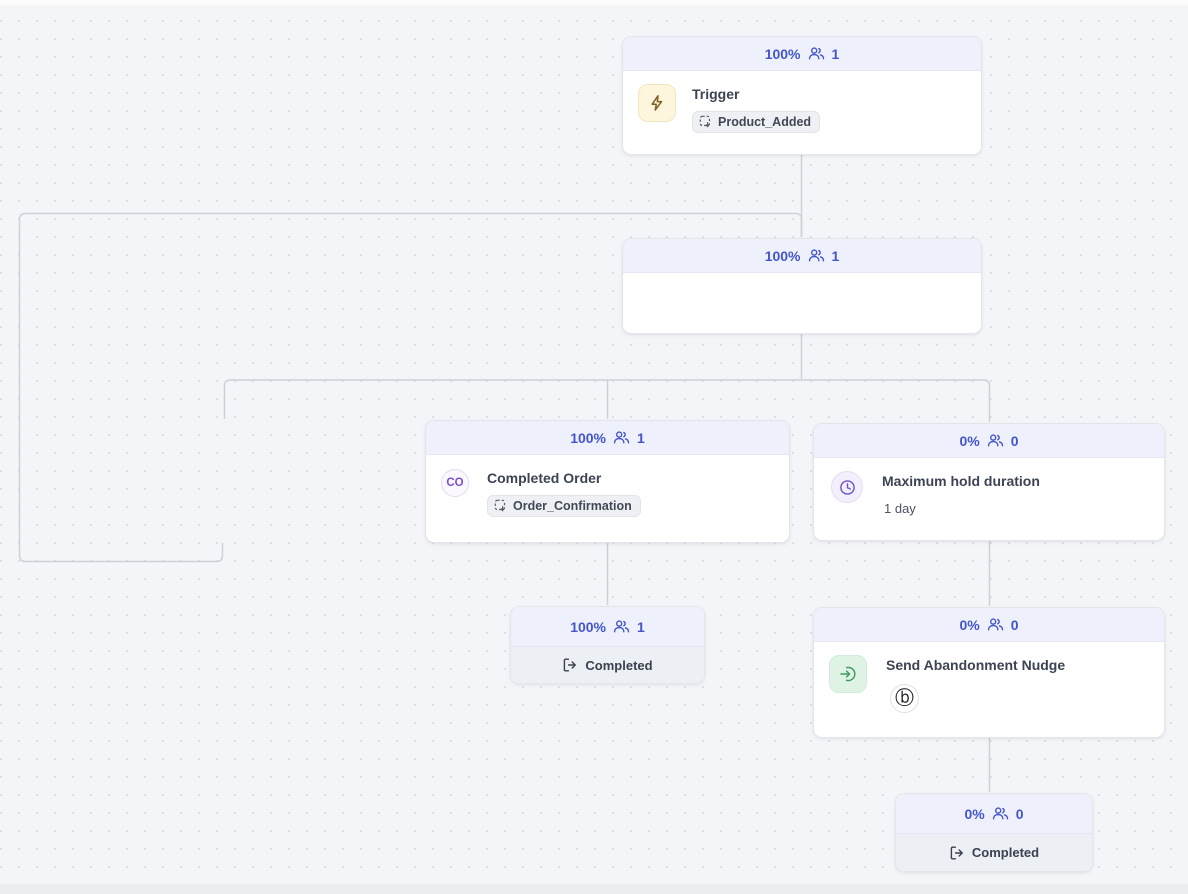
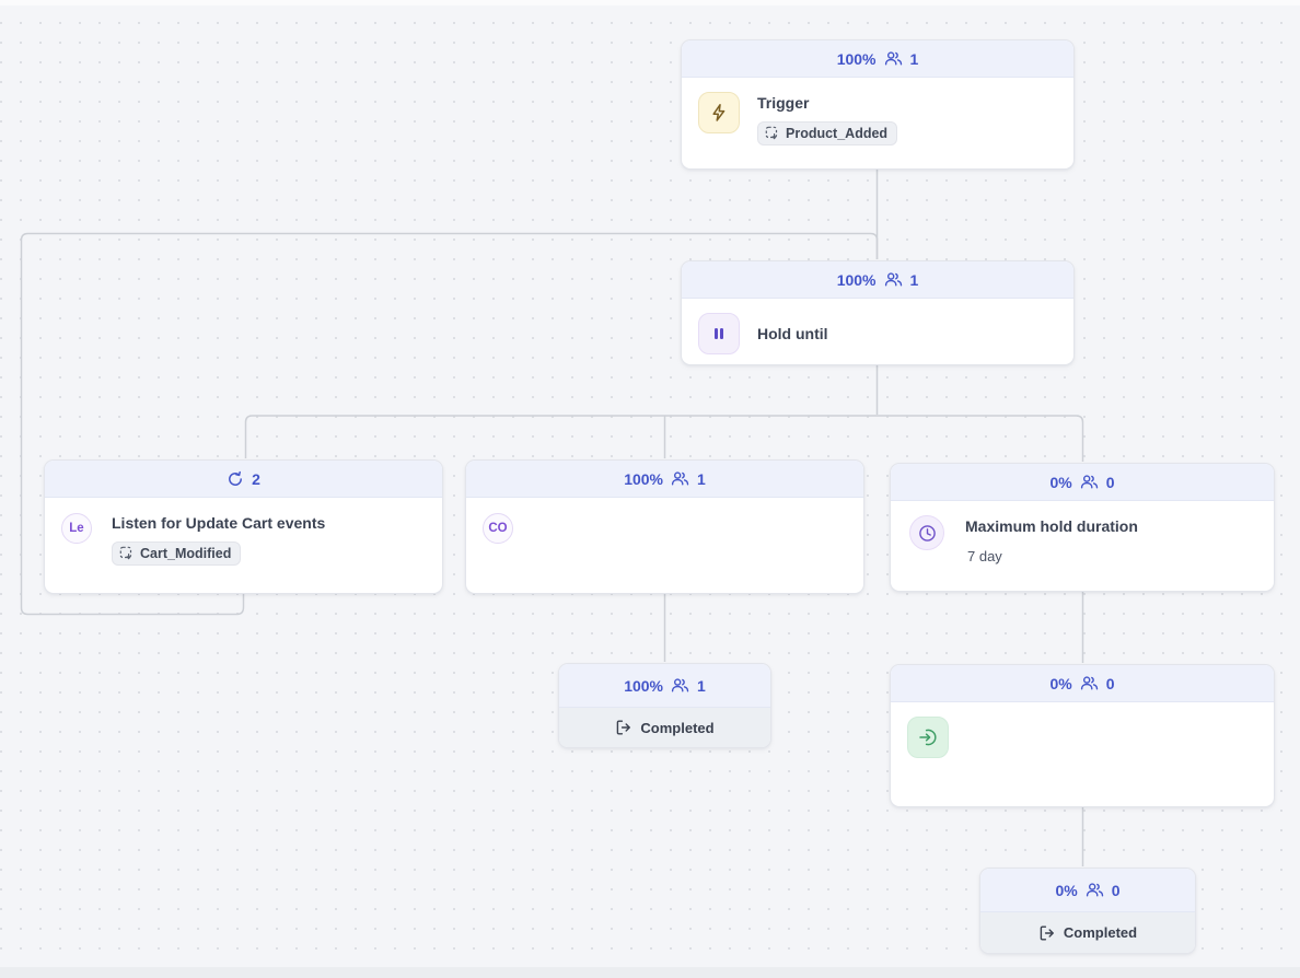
  100%
  1
  Trigger
  Product_Added
  100%
  1
+ Hold until
+ 2
+ Le
+ Listen for Update Cart events
+ Cart_Modified
  100%
  1
  CO
- Completed Order
- Order_Confirmation
  0%
  0
  Maximum hold duration
- 1 day
+ 7 day
  100%
  1
  Completed
  0%
  0
- Send Abandonment Nudge
- ⓑ
  0%
  0
  Completed
